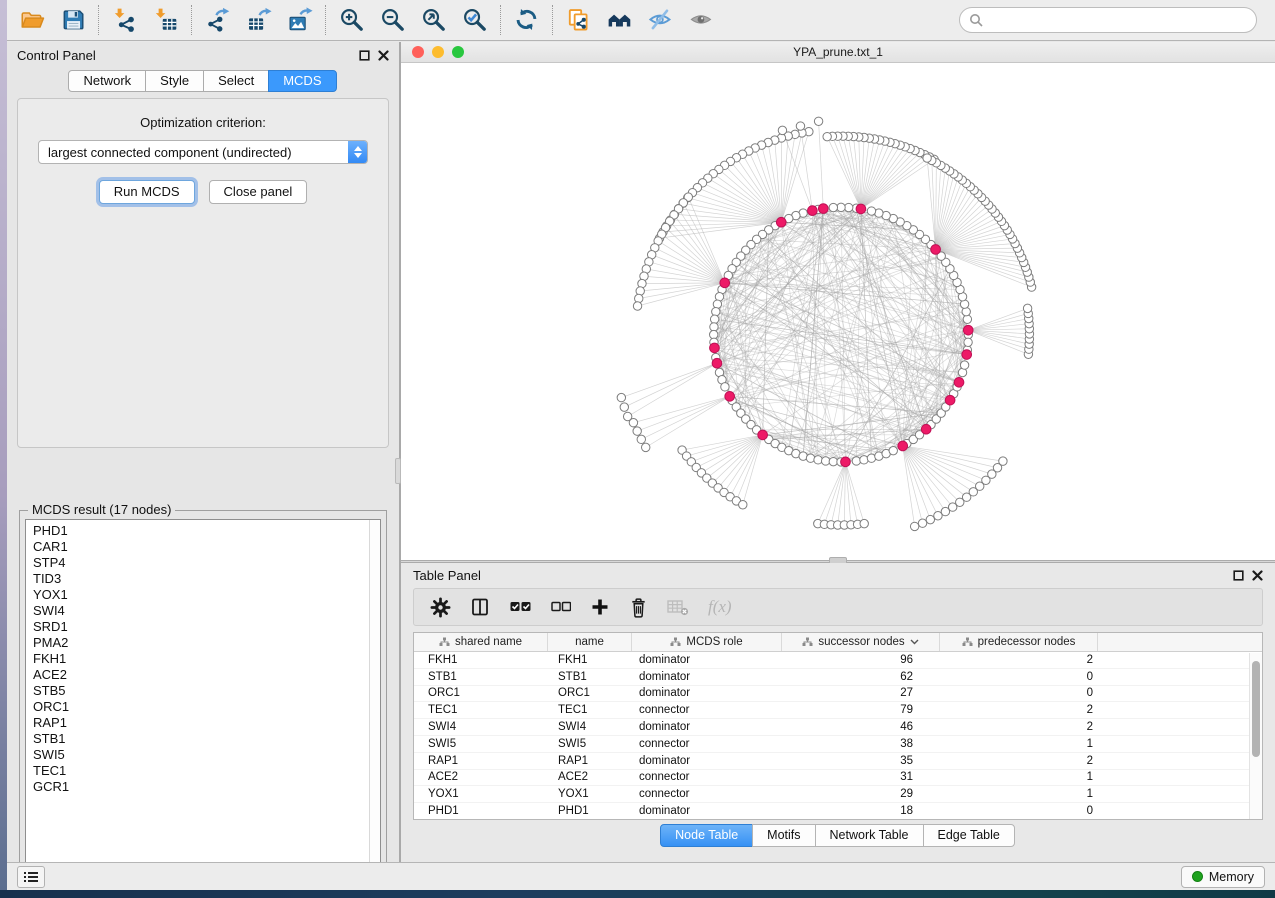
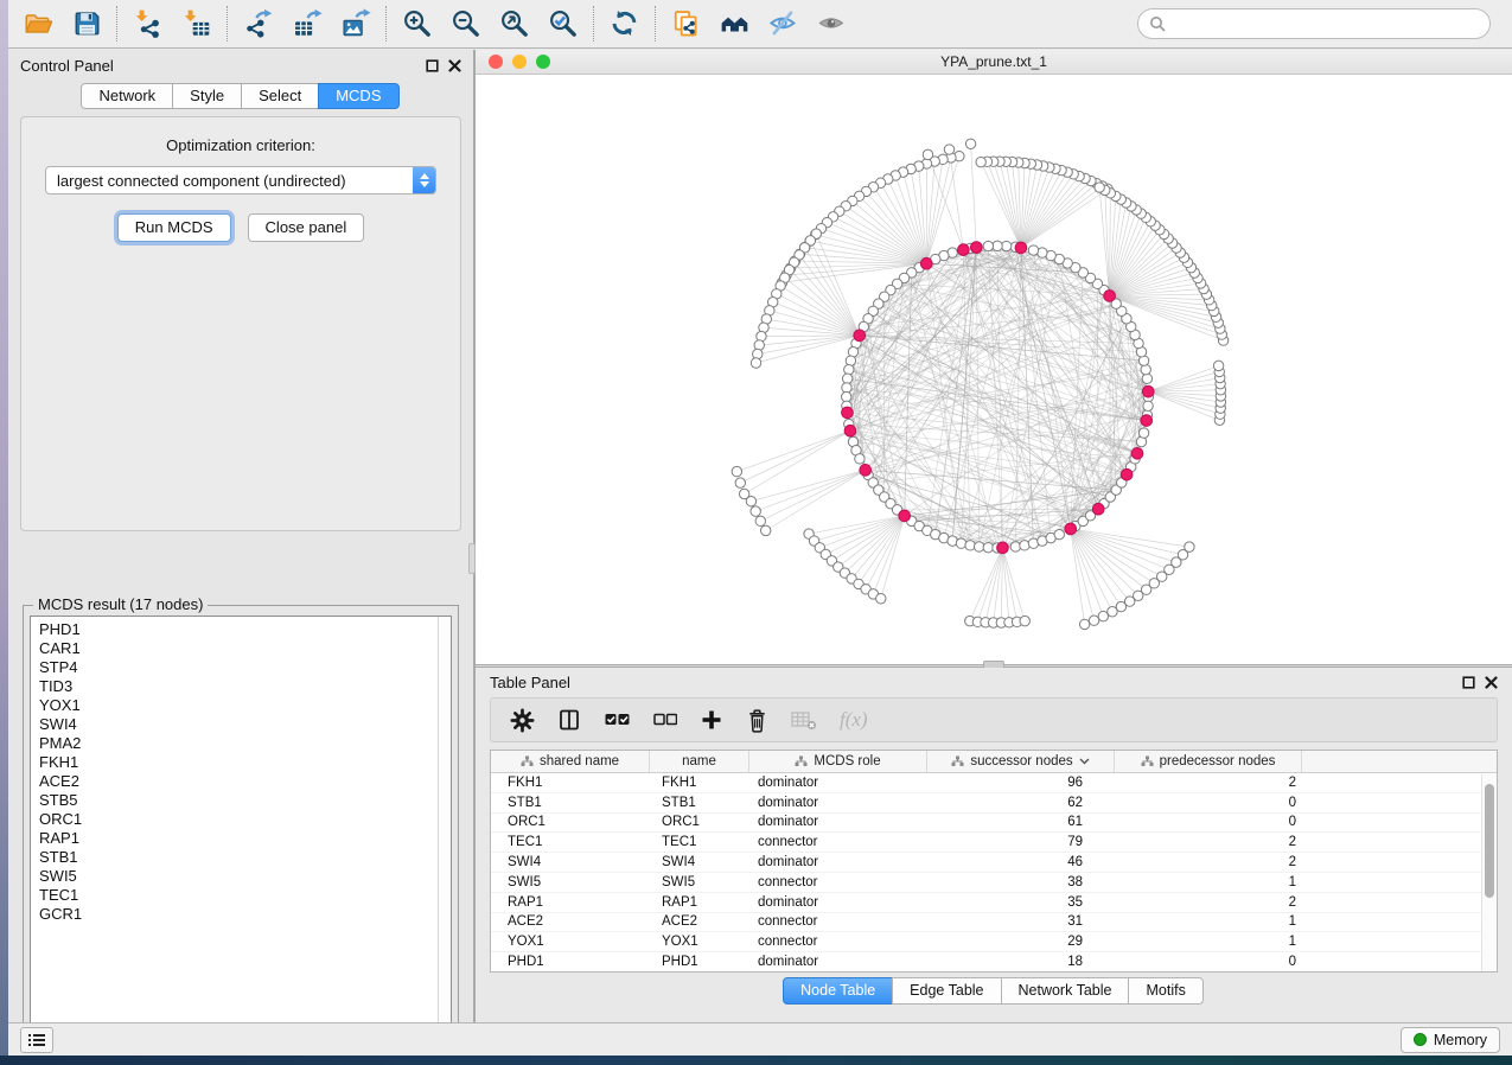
  Control Panel
  Network
  Style
  Select
  MCDS
  Optimization criterion:
  largest connected component (undirected)
  Run MCDS
  Close panel
  MCDS result (17 nodes)
  PHD1
  CAR1
  STP4
  TID3
  YOX1
  SWI4
- SRD1
  PMA2
  FKH1
  ACE2
  STB5
  ORC1
  RAP1
  STB1
  SWI5
  TEC1
  GCR1
  YPA_prune.txt_1
  Table Panel
  f(x)
  shared name
  name
  MCDS role
  successor nodes
  predecessor nodes
  FKH1
  FKH1
  dominator
  96
  2
  STB1
  STB1
  dominator
  62
  0
  ORC1
  ORC1
  dominator
- 27
+ 61
  0
  TEC1
  TEC1
  connector
  79
  2
  SWI4
  SWI4
  dominator
  46
  2
  SWI5
  SWI5
  connector
  38
  1
  RAP1
  RAP1
  dominator
  35
  2
  ACE2
  ACE2
  connector
  31
  1
  YOX1
  YOX1
  connector
  29
  1
  PHD1
  PHD1
  dominator
  18
  0
  Node Table
- Motifs
+ Edge Table
  Network Table
- Edge Table
+ Motifs
  Memory
